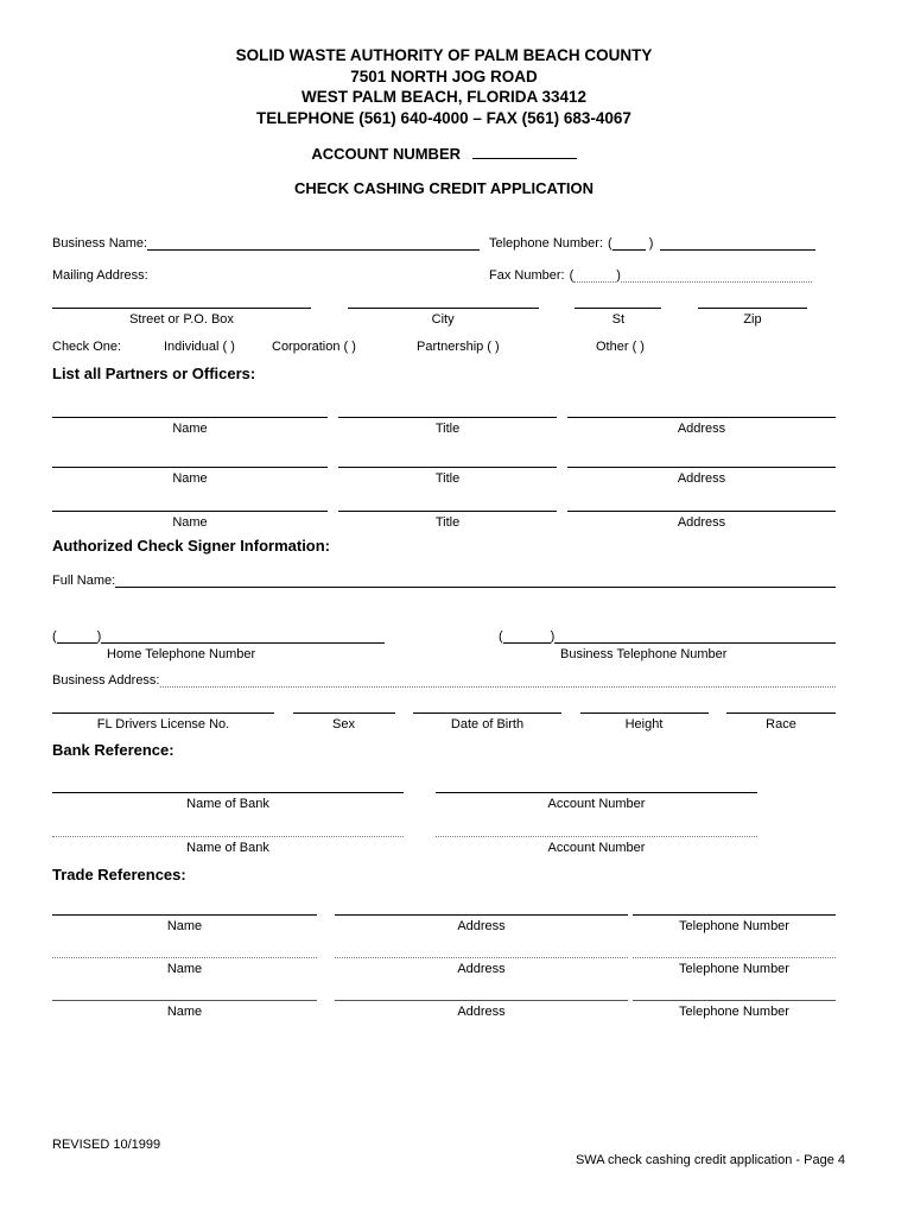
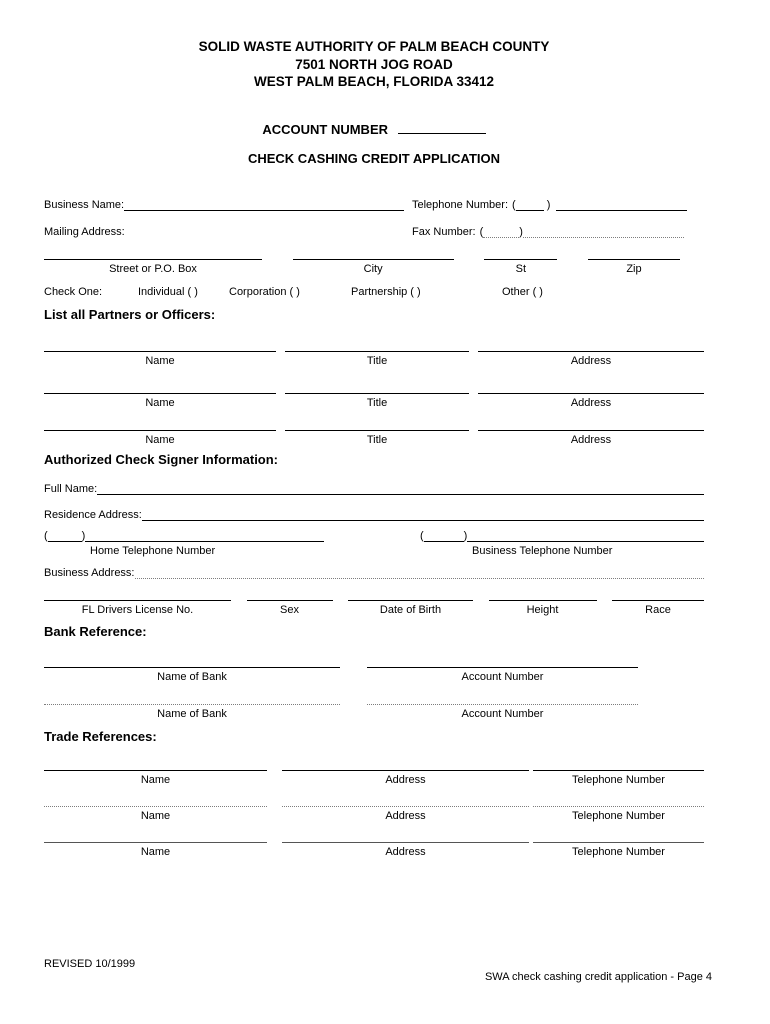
  SOLID WASTE AUTHORITY OF PALM BEACH COUNTY
  7501 NORTH JOG ROAD
  WEST PALM BEACH, FLORIDA 33412
- TELEPHONE (561) 640-4000 – FAX (561) 683-4067
  ACCOUNT NUMBER
  CHECK CASHING CREDIT APPLICATION
  Business Name:
  Telephone Number:
  (
  )
  Mailing Address:
  Fax Number:
  (
  )
  Street or P.O. Box
  City
  St
  Zip
  Check One:
  Individual ( )
  Corporation ( )
  Partnership ( )
  Other ( )
  List all Partners or Officers:
  Name
  Title
  Address
  Name
  Title
  Address
  Name
  Title
  Address
  Authorized Check Signer Information:
  Full Name:
+ Residence Address:
  (
  )
  Home Telephone Number
  (
  )
  Business Telephone Number
  Business Address:
  FL Drivers License No.
  Sex
  Date of Birth
  Height
  Race
  Bank Reference:
  Name of Bank
  Account Number
  Name of Bank
  Account Number
  Trade References:
  Name
  Address
  Telephone Number
  Name
  Address
  Telephone Number
  Name
  Address
  Telephone Number
  REVISED 10/1999
  SWA check cashing credit application - Page 4
